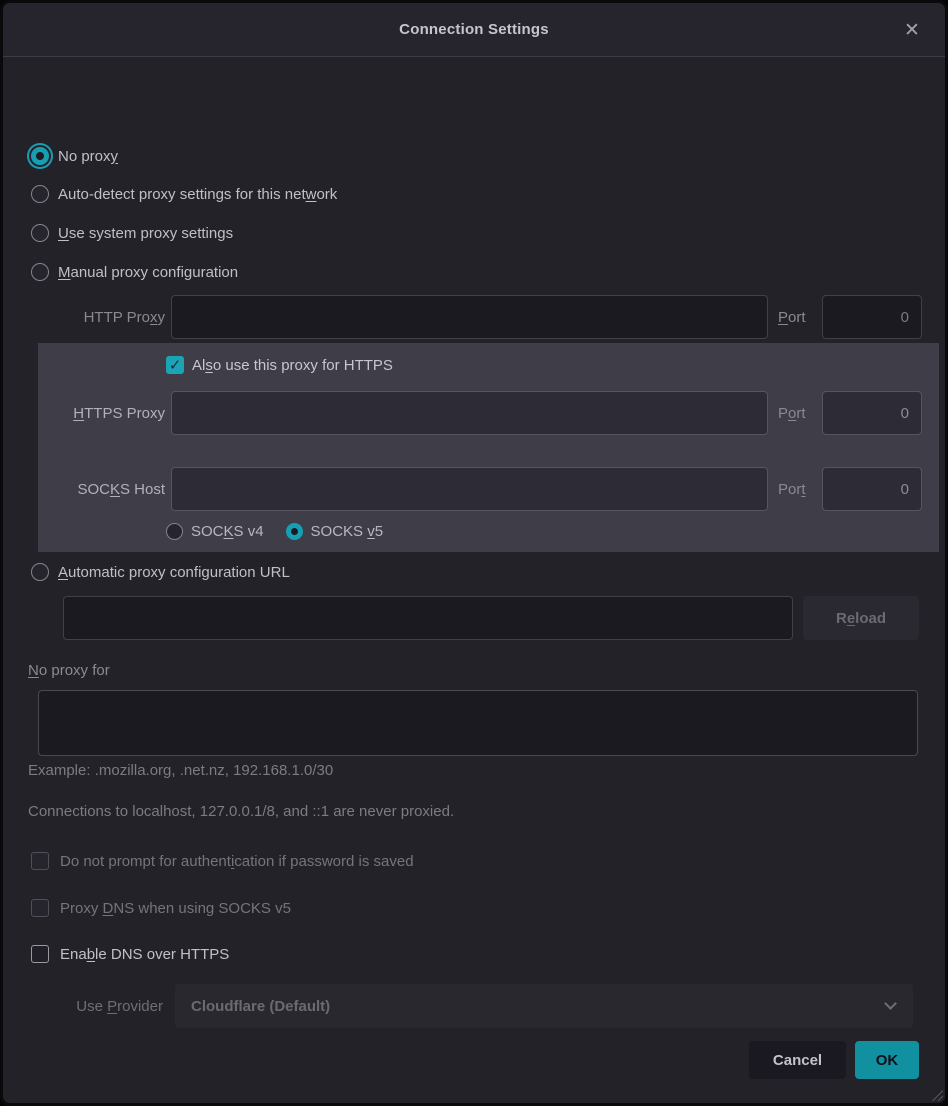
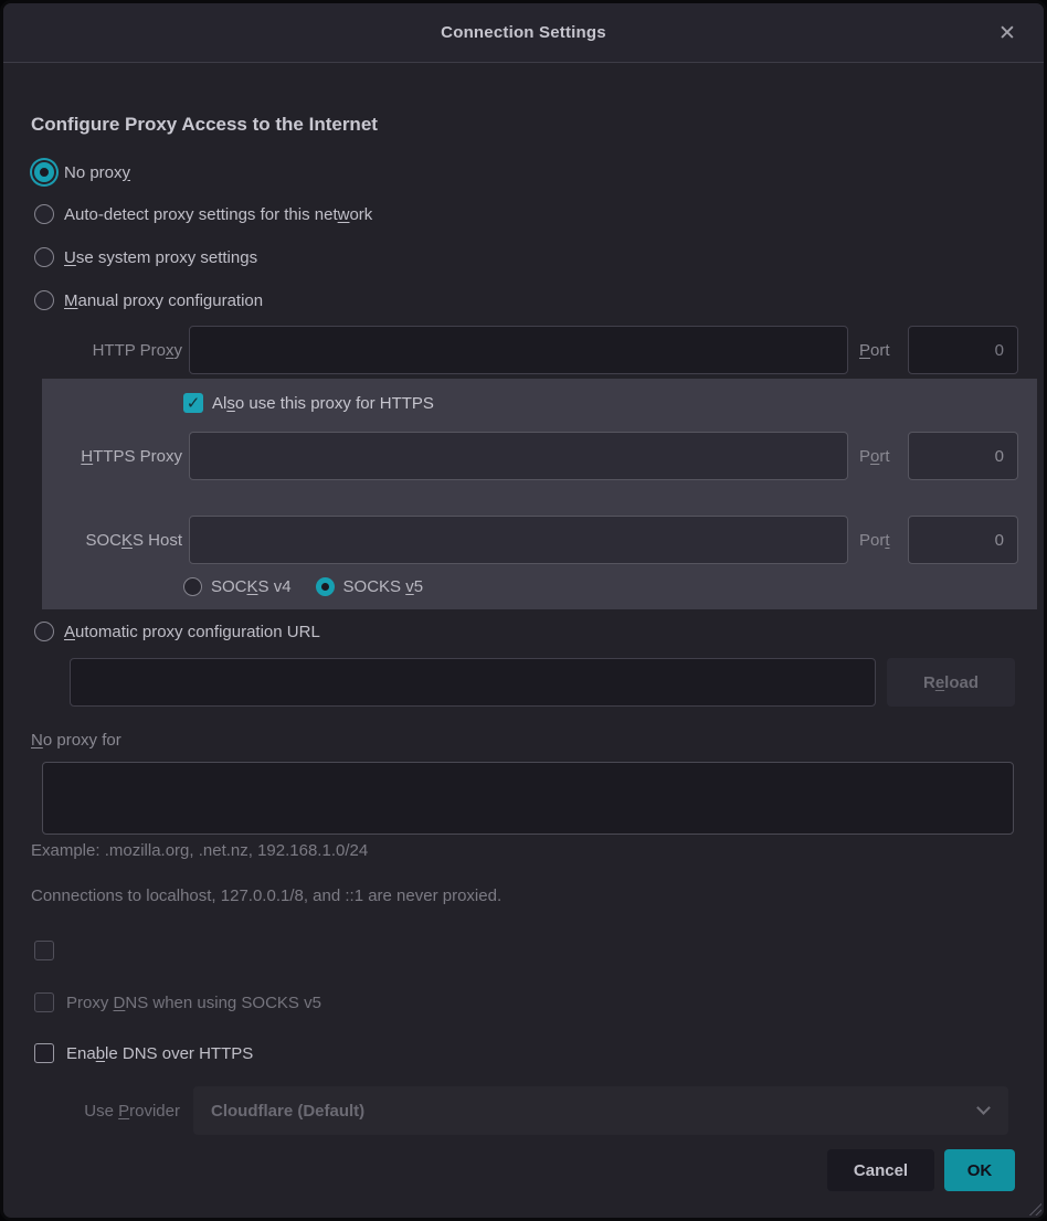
  Connection Settings
  ✕
+ Configure Proxy Access to the Internet
  No proxy
  Auto-detect proxy settings for this network
  Use system proxy settings
  Manual proxy configuration
  HTTP Proxy
  Port
  0
  ✓
  Also use this proxy for HTTPS
  HTTPS Proxy
  Port
  0
  SOCKS Host
  Port
  0
  SOCKS v4
  SOCKS v5
  Automatic proxy configuration URL
  Reload
  No proxy for
- Example: .mozilla.org, .net.nz, 192.168.1.0/30
+ Example: .mozilla.org, .net.nz, 192.168.1.0/24
  Connections to localhost, 127.0.0.1/8, and ::1 are never proxied.
- Do not prompt for authentication if password is saved
  Proxy DNS when using SOCKS v5
  Enable DNS over HTTPS
  Use Provider
  Cloudflare (Default)
  Cancel
  OK
